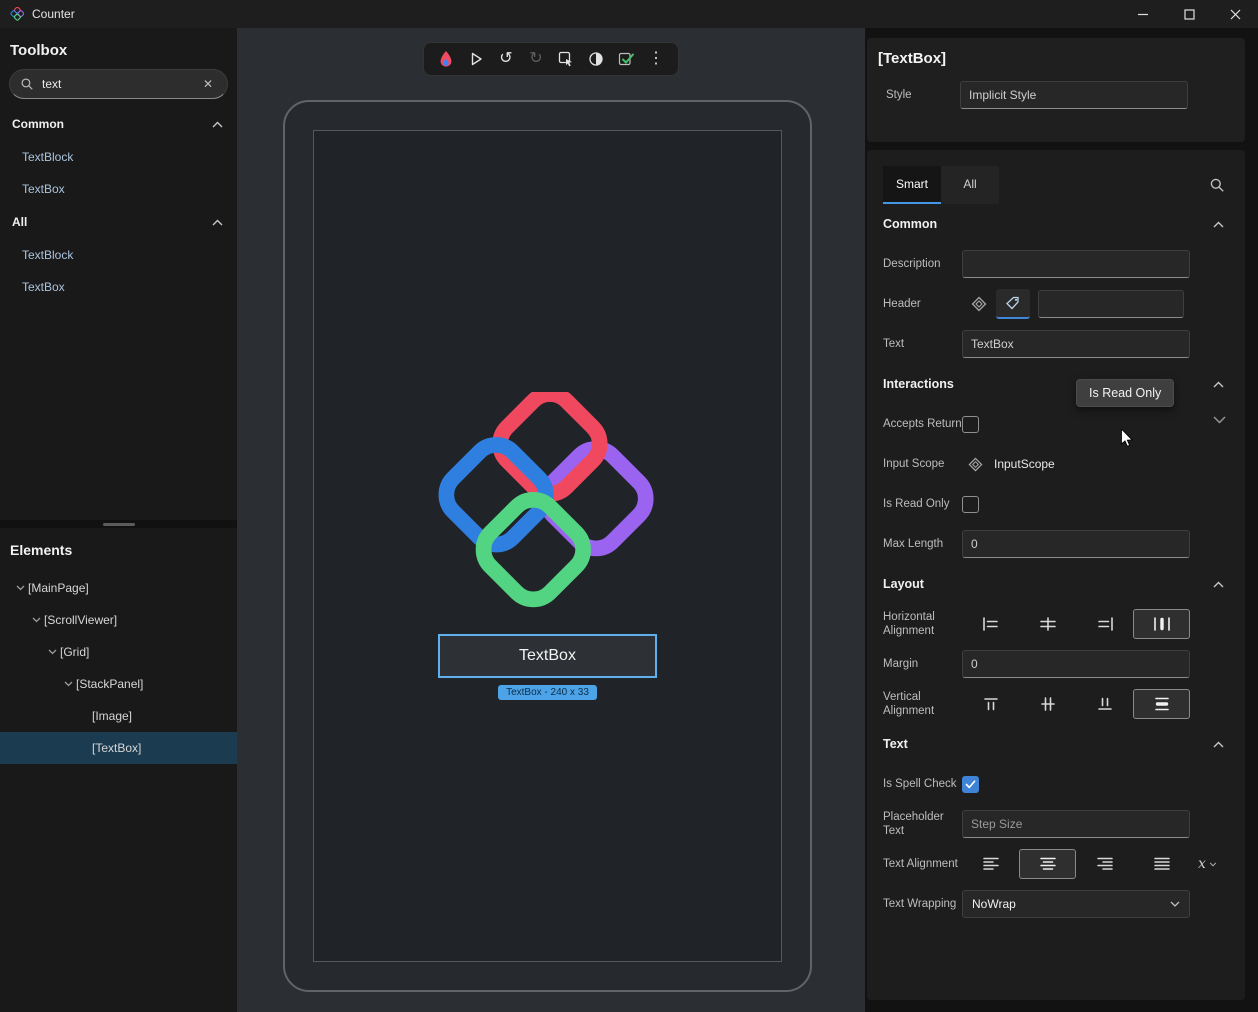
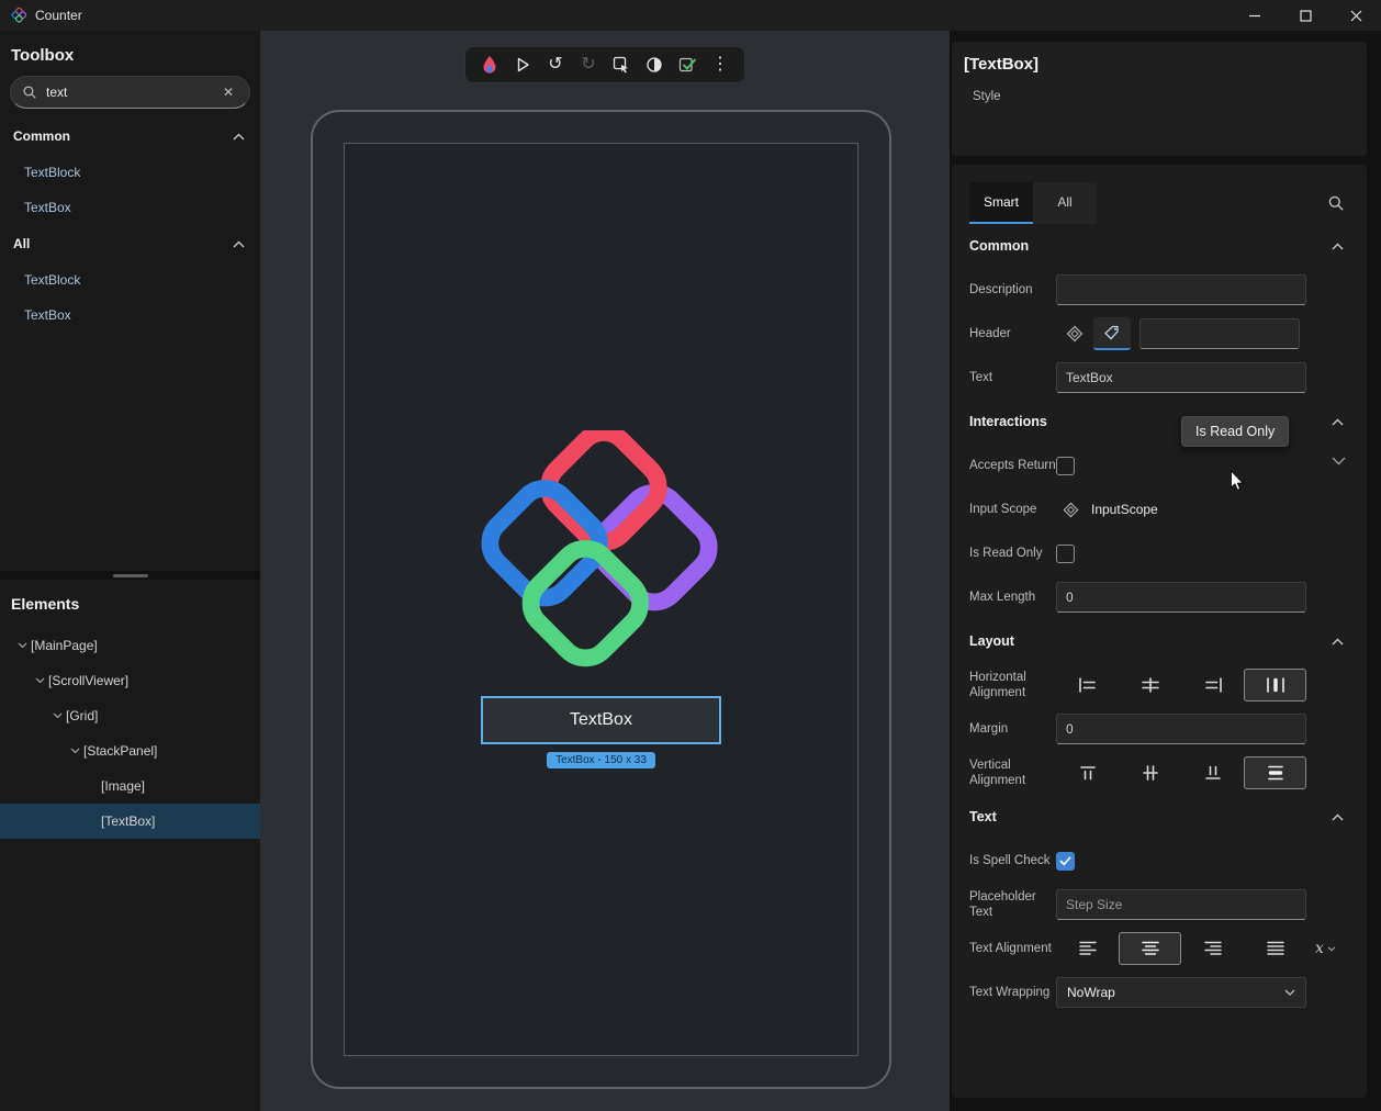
  Counter
  Toolbox
  text
  ✕
  Common
  TextBlock
  TextBox
  All
  TextBlock
  TextBox
  Elements
  [MainPage]
  [ScrollViewer]
  [Grid]
  [StackPanel]
  [Image]
  [TextBox]
  ↺
  ↻
  ⋮
  TextBox
- TextBox - 240 x 33
+ TextBox - 150 x 33
  [TextBox]
  Style
- Implicit Style
  Smart
  All
  Common
  Description
  Header
  Text
  TextBox
  Interactions
  Accepts Return
  Input Scope
  InputScope
  Is Read Only
  Max Length
  0
  Layout
  Horizontal Alignment
  Margin
  0
  Vertical Alignment
  Text
  Is Spell Check
  Placeholder Text
  Step Size
  Text Alignment
  x
  Text Wrapping
  NoWrap
  Is Read Only
